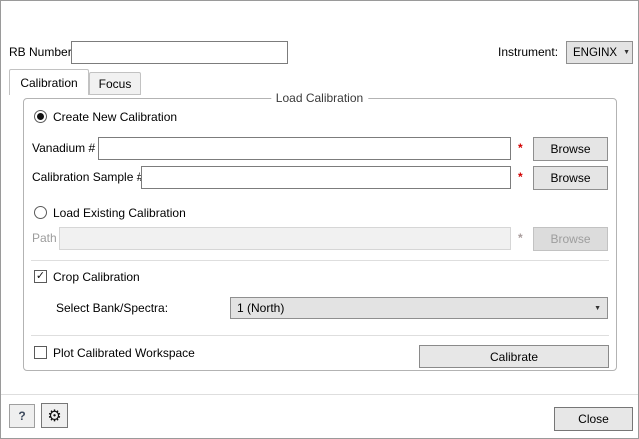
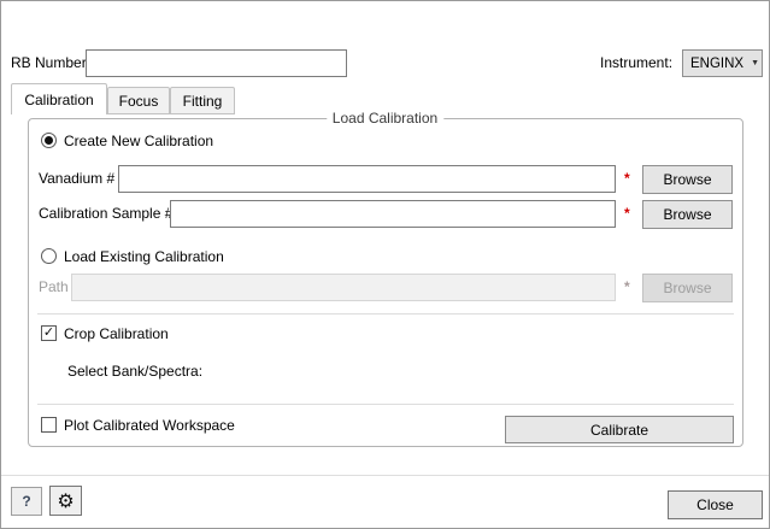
  RB Number
  Instrument:
  ENGINX
  Calibration
  Focus
+ Fitting
  Load Calibration
  Create New Calibration
  Vanadium #
  *
  Browse
  Calibration Sample
  *
  Browse
  Load Existing Calibration
  Path
  *
  Browse
  ✓
  Crop Calibration
  Select Bank/Spectra:
- 1 (North)
  Plot Calibrated Workspace
  Calibrate
  ?
  ⚙
  Close
